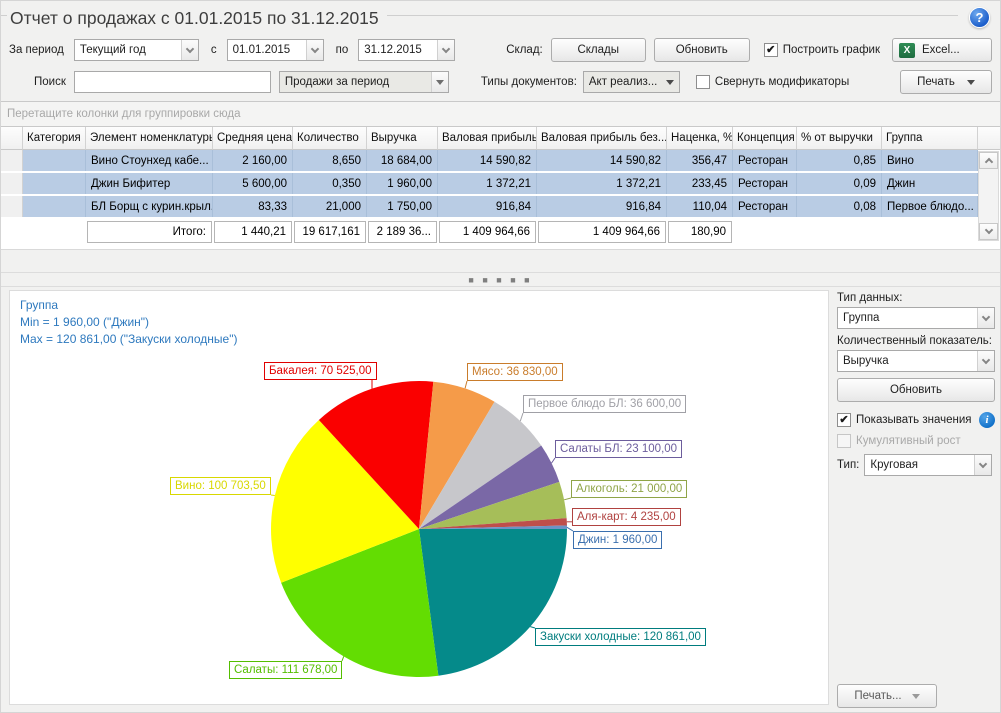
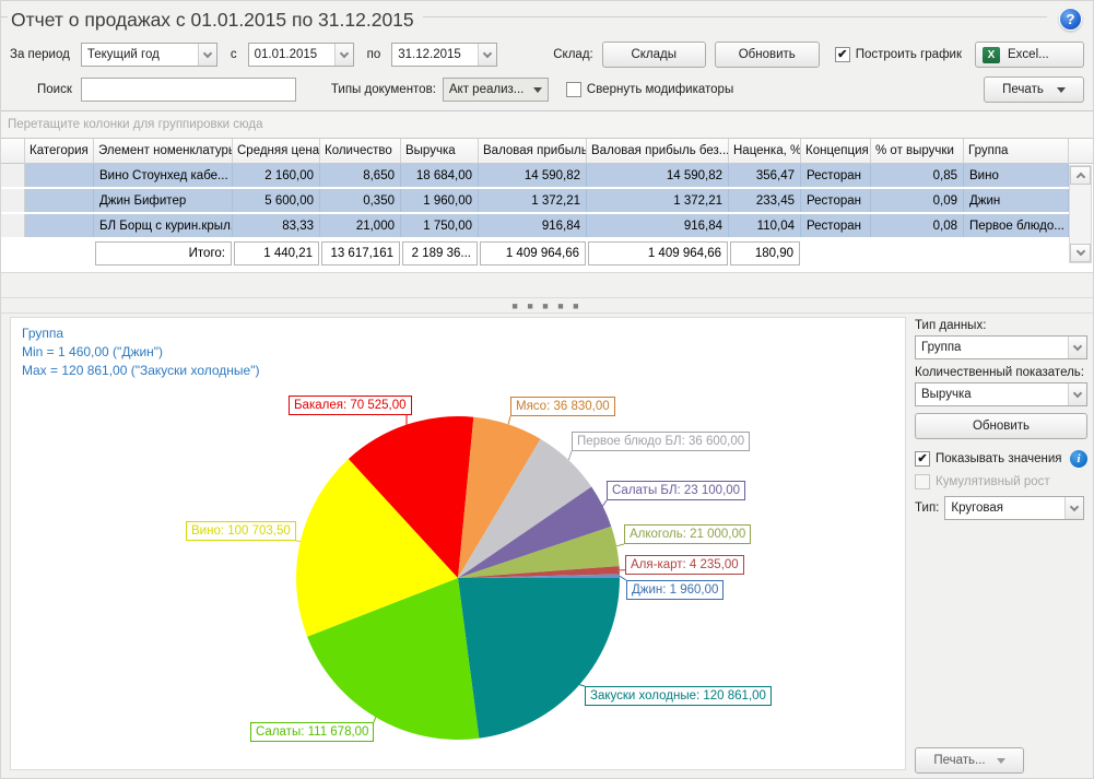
  Отчет о продажах с 01.01.2015 по 31.12.2015
  ?
  За период
  Текущий год
  с
  01.01.2015
  по
  31.12.2015
  Склад:
  Склады
  Обновить
  Построить график
  X
  Excel...
  Поиск
- Продажи за период
  Типы документов:
  Акт реализ...
  Свернуть модификаторы
  Печать
  Перетащите колонки для группировки сюда
  Категория
  Элемент номенклатур
  Средняя цена
  Количество
  Выручка
  Валовая прибыль
  Валовая прибыль без...
  Наценка, %
  Концепция
  % от выручки
  Группа
  Вино Стоунхед кабе...
  2 160,00
  8,650
  18 684,00
  14 590,82
  14 590,82
  356,47
  Ресторан
  0,85
  Вино
  Джин Бифитер
  5 600,00
  0,350
  1 960,00
  1 372,21
  1 372,21
  233,45
  Ресторан
  0,09
  Джин
  БЛ Борщ с курин.крыл
  83,33
  21,000
  1 750,00
  916,84
  916,84
  110,04
  Ресторан
  0,08
  Первое блюдо...
  Итого:
  1 440,21
- 19 617,161
+ 13 617,161
  2 189 36...
  1 409 964,66
  1 409 964,66
  180,90
  ■ ■ ■ ■ ■
  Группа
- Min = 1 960,00 ("Джин")
+ Min = 1 460,00 ("Джин")
  Max = 120 861,00 ("Закуски холодные")
  Закуски холодные: 120 861,00
  Салаты: 111 678,00
  Вино: 100 703,50
  Бакалея: 70 525,00
  Мясо: 36 830,00
  Первое блюдо БЛ: 36 600,00
  Салаты БЛ: 23 100,00
  Алкоголь: 21 000,00
  Аля-карт: 4 235,00
  Джин: 1 960,00
  Тип данных:
  Группа
  Количественный показатель:
  Выручка
  Обновить
  Показывать значения
  i
  Кумулятивный рост
  Тип:
  Круговая
  Печать...
